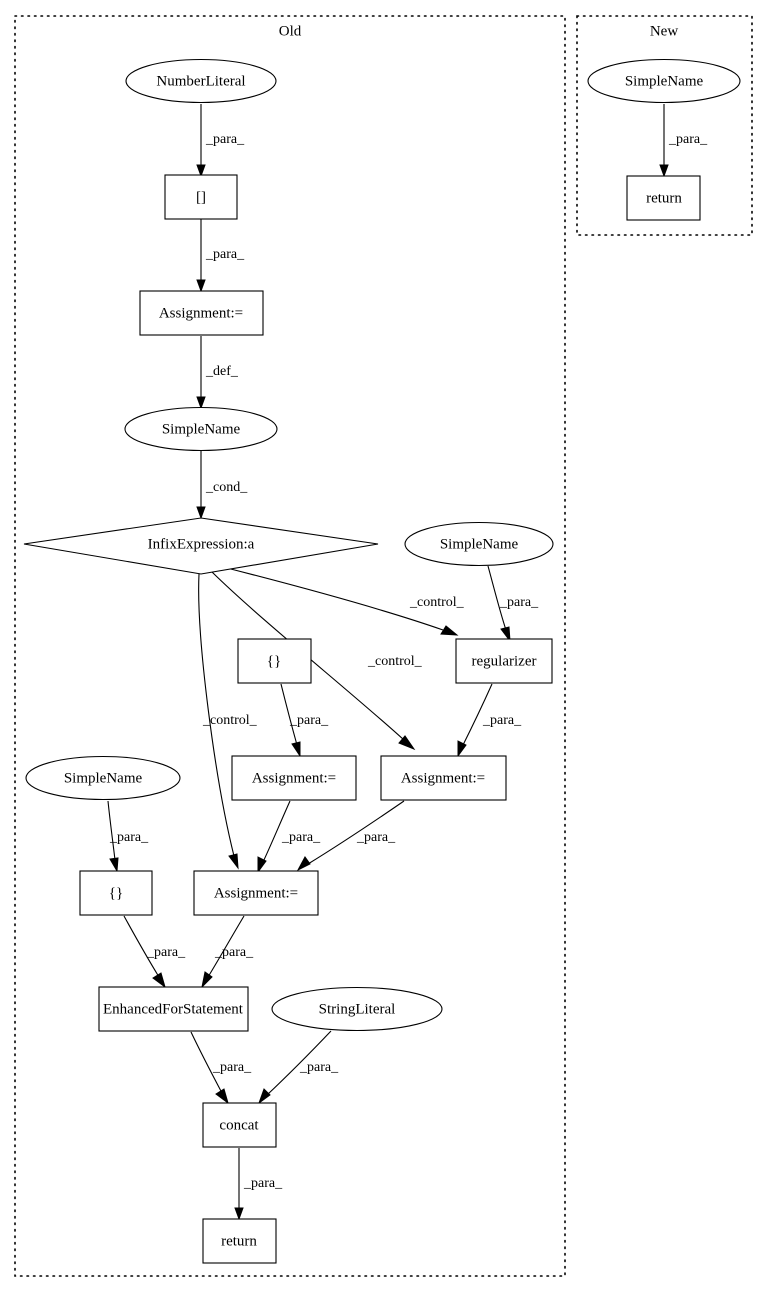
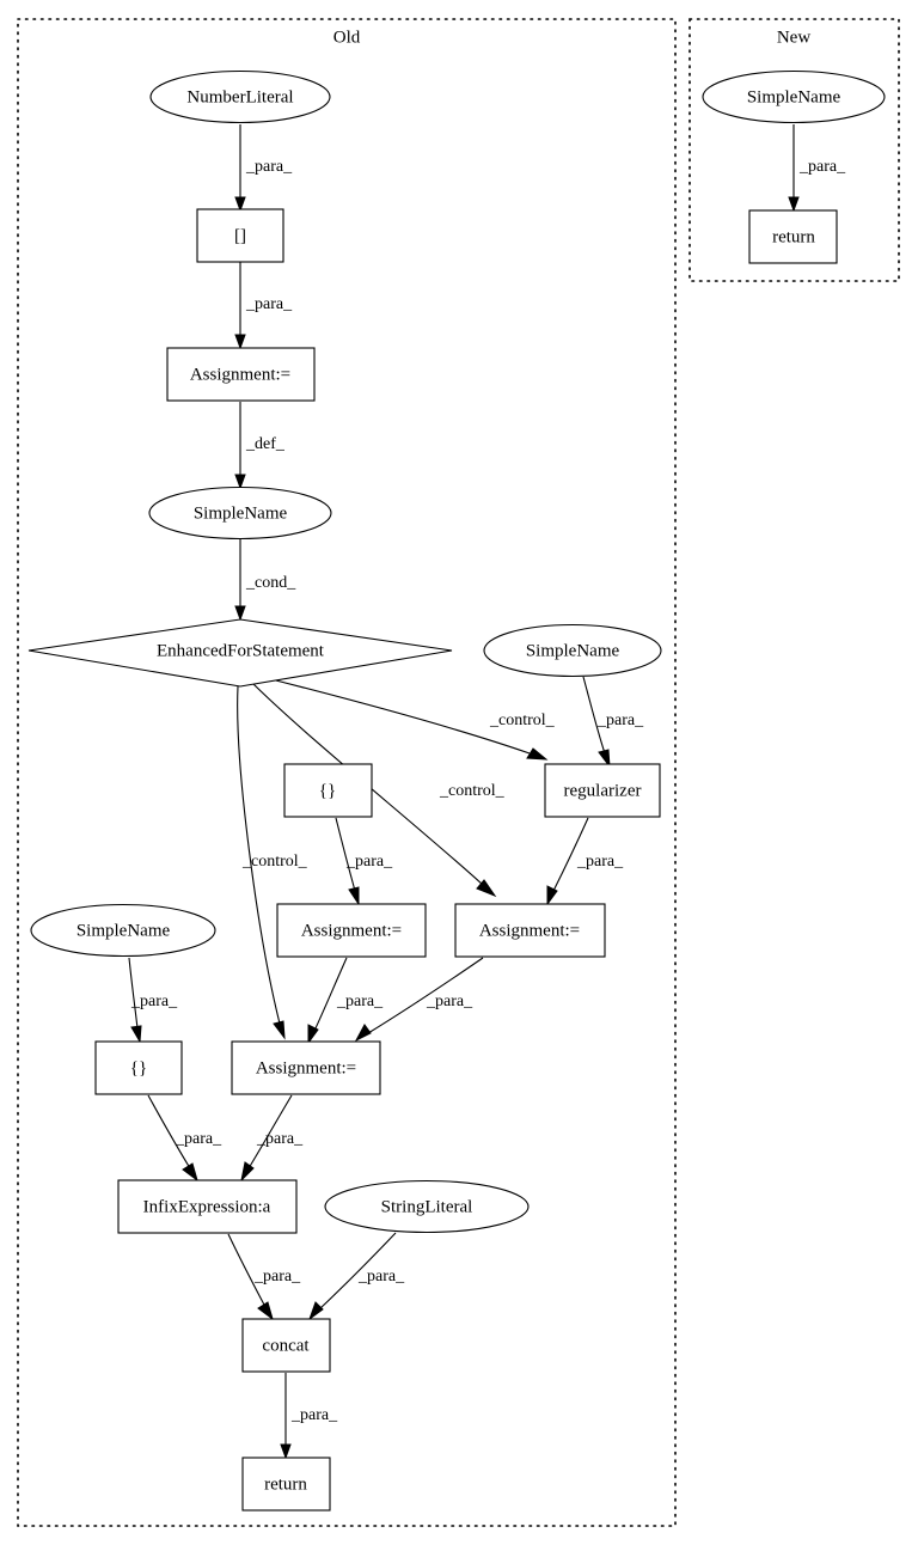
  Old
  New
  _para_
  _para_
  _def_
  _cond_
  _control_
  _control_
  _control_
  _para_
  _para_
  _para_
  _para_
  _para_
  _para_
  _para_
  _para_
  _para_
  _para_
  _para_
  _para_
  NumberLiteral
  []
  Assignment:=
  SimpleName
- InfixExpression:a
+ EnhancedForStatement
  SimpleName
  regularizer
  {}
  Assignment:=
  Assignment:=
  SimpleName
  {}
  Assignment:=
- EnhancedForStatement
+ InfixExpression:a
  StringLiteral
  concat
  return
  SimpleName
  return
